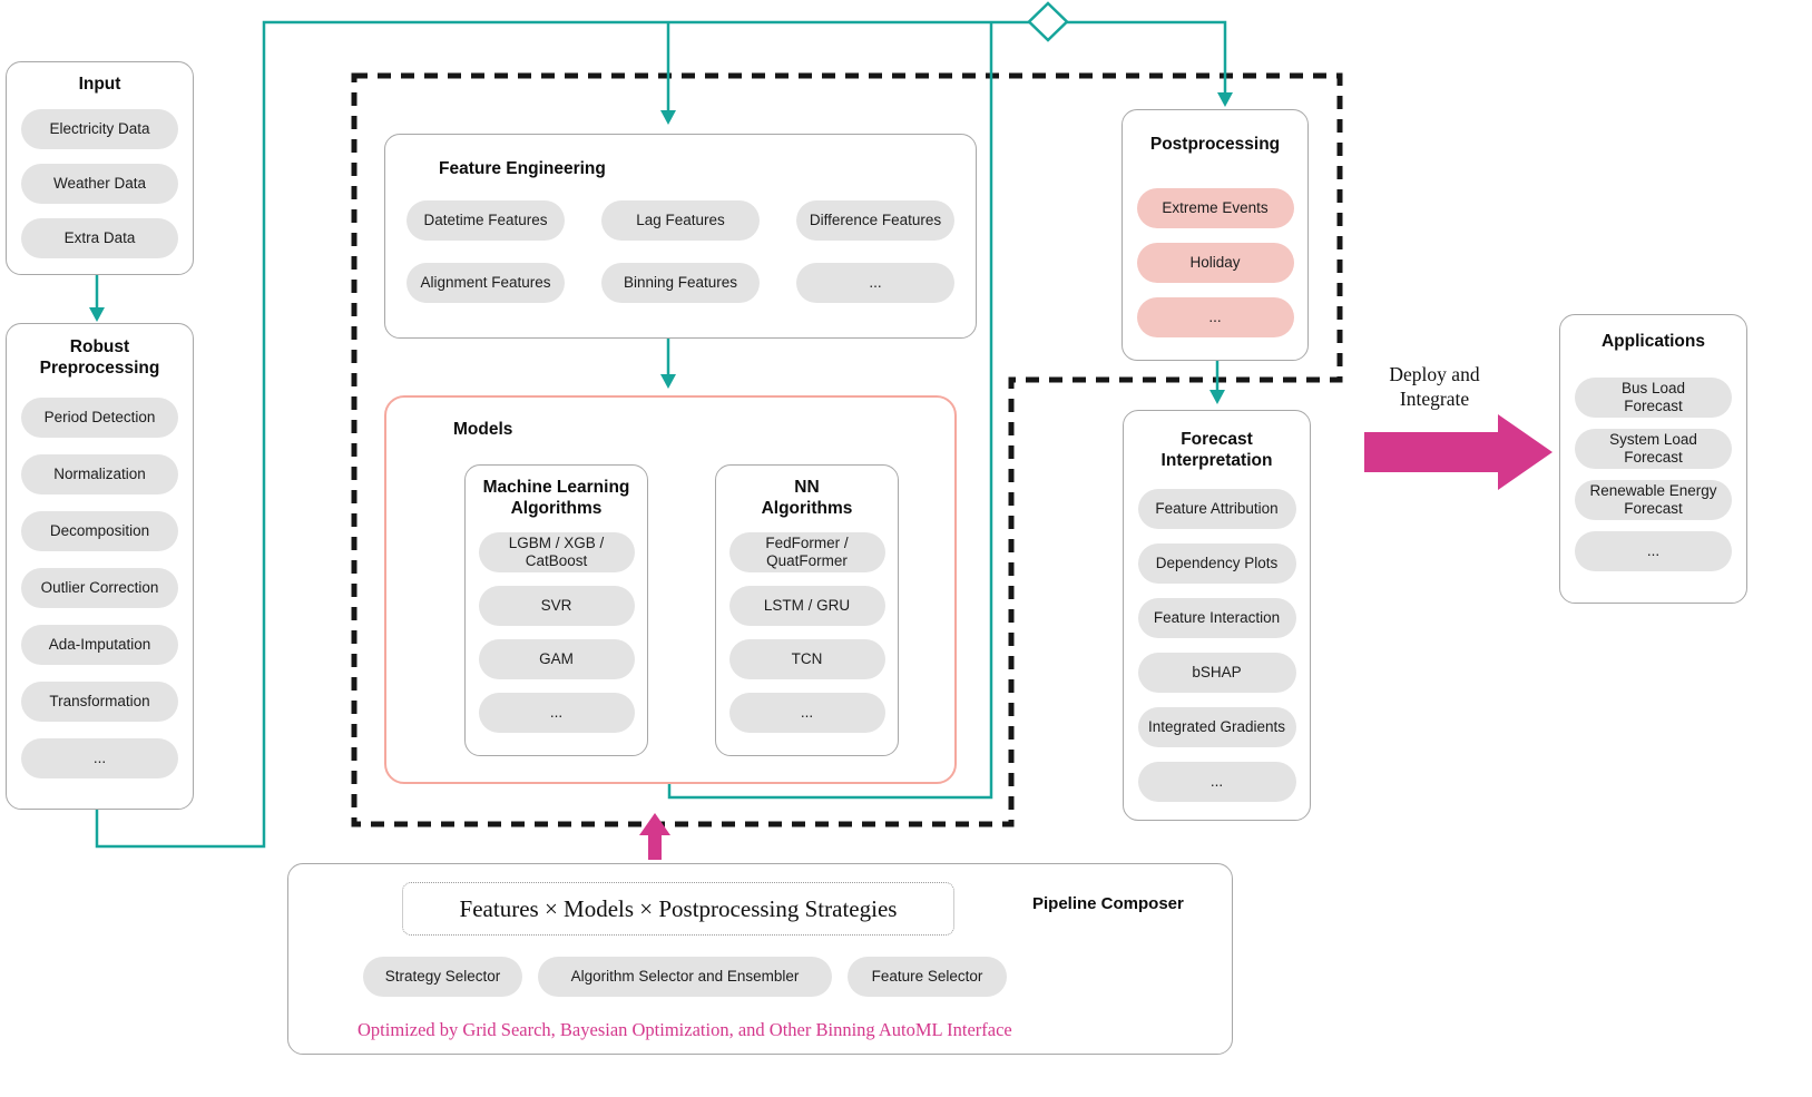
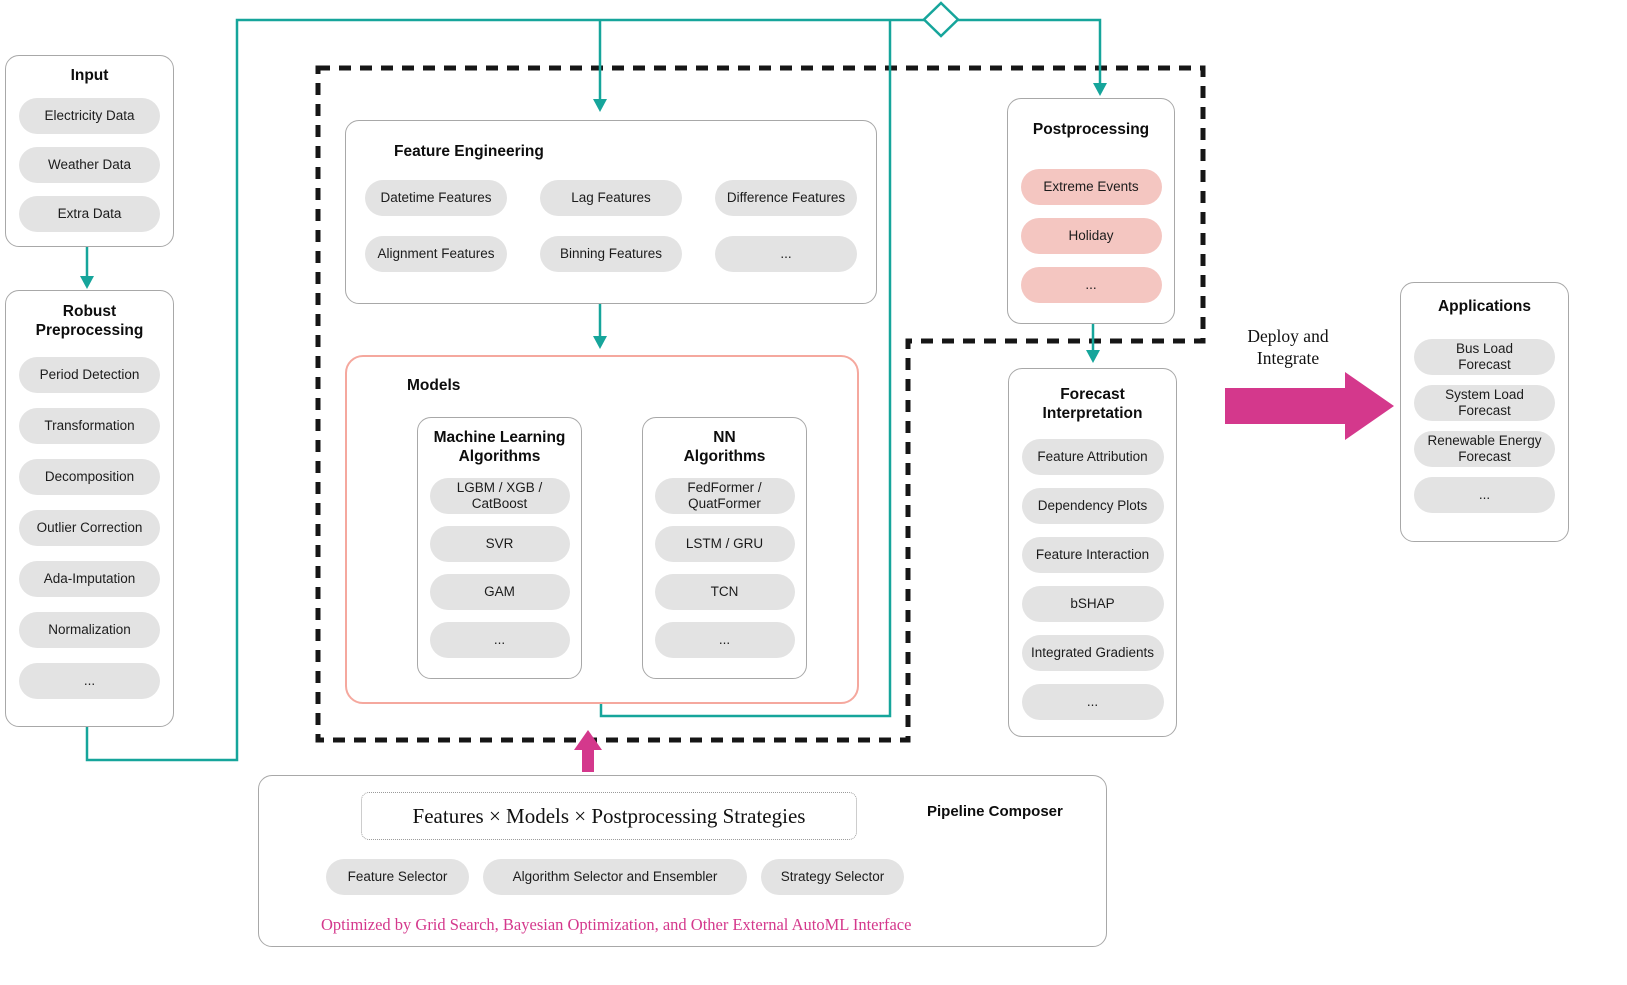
  Input
  Electricity Data
  Weather Data
  Extra Data
  Robust
  Preprocessing
  Period Detection
- Normalization
+ Transformation
  Decomposition
  Outlier Correction
  Ada-Imputation
- Transformation
+ Normalization
  ...
  Feature Engineering
  Datetime Features
  Lag Features
  Difference Features
  Alignment Features
  Binning Features
  ...
  Models
  Machine Learning
  Algorithms
  LGBM / XGB /
  CatBoost
  SVR
  GAM
  ...
  NN
  Algorithms
  FedFormer /
  QuatFormer
  LSTM / GRU
  TCN
  ...
  Postprocessing
  Extreme Events
  Holiday
  ...
  Forecast
  Interpretation
  Feature Attribution
  Dependency Plots
  Feature Interaction
  bSHAP
  Integrated Gradients
  ...
  Applications
  Bus Load
  Forecast
  System Load
  Forecast
  Renewable Energy
  Forecast
  ...
  Features × Models × Postprocessing Strategies
  Pipeline Composer
- Strategy Selector
+ Feature Selector
  Algorithm Selector and Ensembler
- Feature Selector
+ Strategy Selector
- Optimized by Grid Search, Bayesian Optimization, and Other Binning AutoML Interface
+ Optimized by Grid Search, Bayesian Optimization, and Other External AutoML Interface
  Deploy and
  Integrate
